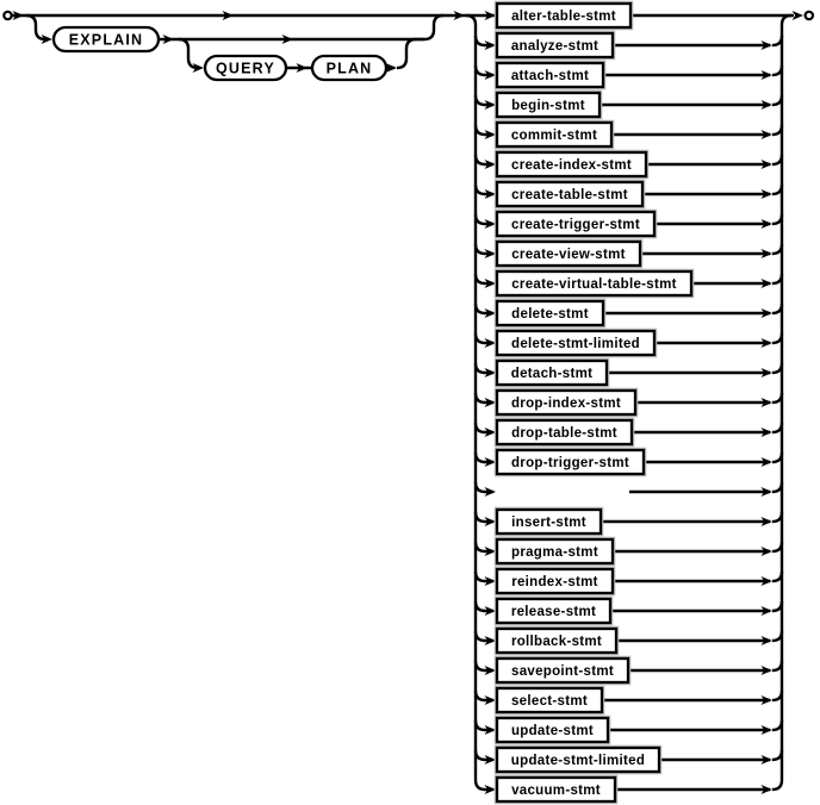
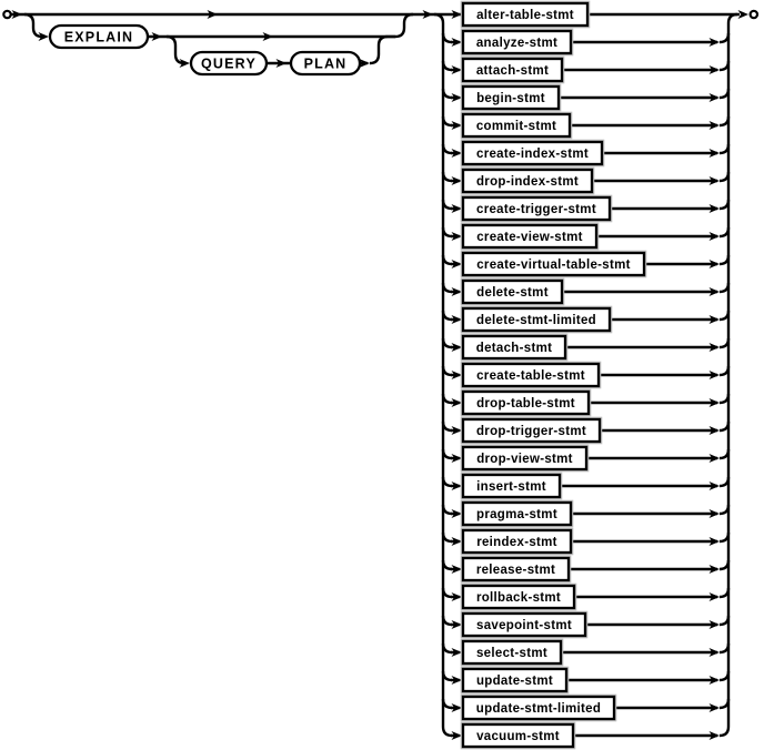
  EXPLAIN
  QUERY
  PLAN
  alter-table-stmt
  analyze-stmt
  attach-stmt
  begin-stmt
  commit-stmt
  create-index-stmt
- create-table-stmt
+ drop-index-stmt
  create-trigger-stmt
  create-view-stmt
  create-virtual-table-stmt
  delete-stmt
  delete-stmt-limited
  detach-stmt
- drop-index-stmt
+ create-table-stmt
  drop-table-stmt
  drop-trigger-stmt
+ drop-view-stmt
  insert-stmt
  pragma-stmt
  reindex-stmt
  release-stmt
  rollback-stmt
  savepoint-stmt
  select-stmt
  update-stmt
  update-stmt-limited
  vacuum-stmt
